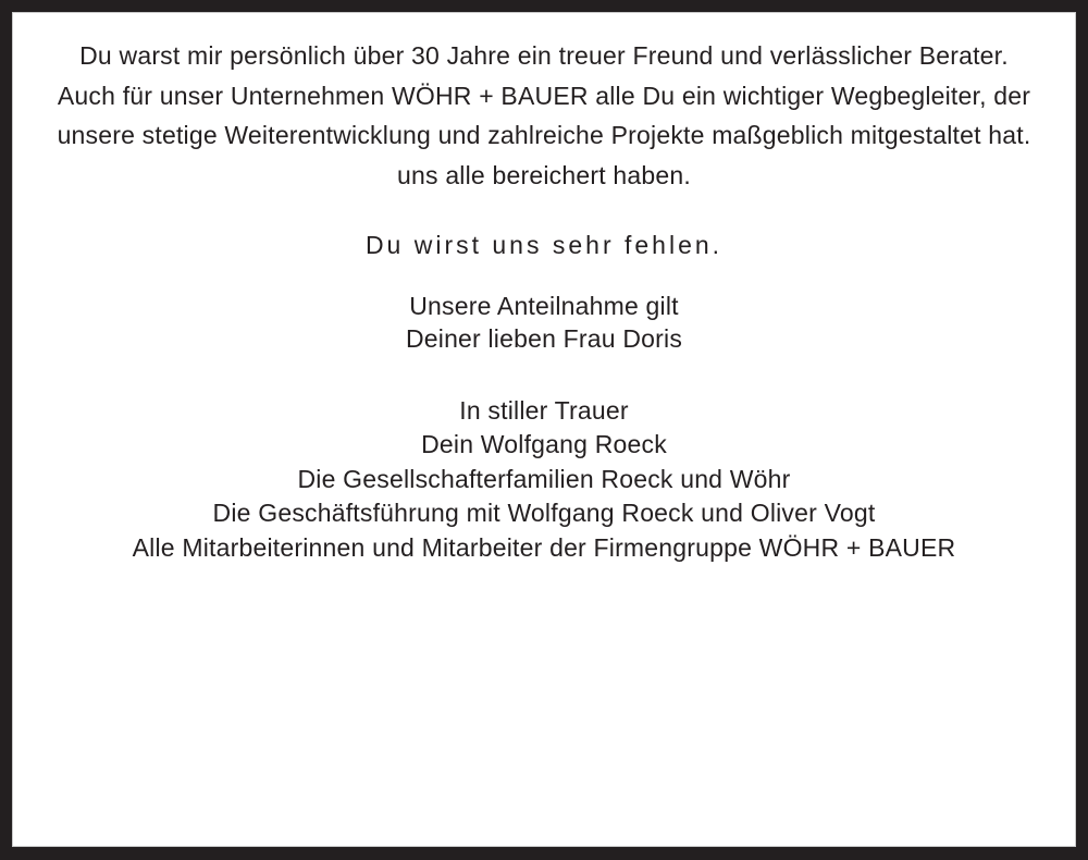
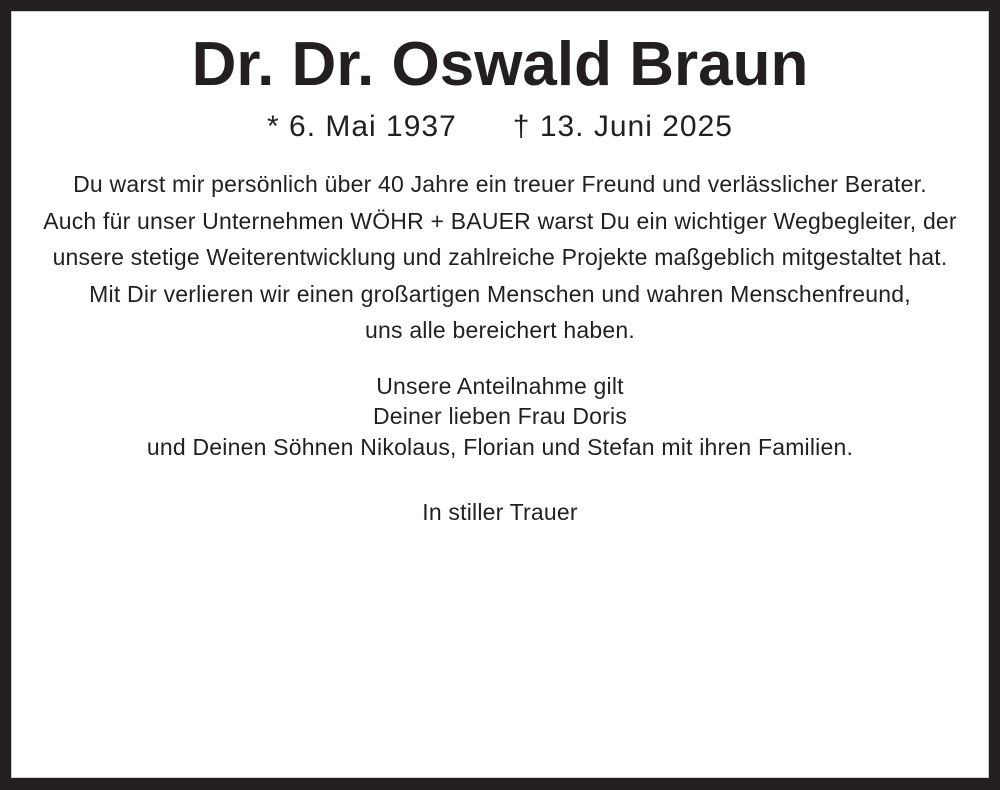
+ Dr. Dr. Oswald Braun
+ * 6. Mai 1937 † 13. Juni 2025
- Du warst mir persönlich über 30 Jahre ein treuer Freund und verlässlicher Berater.
+ Du warst mir persönlich über 40 Jahre ein treuer Freund und verlässlicher Berater.
- Auch für unser Unternehmen WÖHR + BAUER alle Du ein wichtiger Wegbegleiter, der
+ Auch für unser Unternehmen WÖHR + BAUER warst Du ein wichtiger Wegbegleiter, der
  unsere stetige Weiterentwicklung und zahlreiche Projekte maßgeblich mitgestaltet hat.
+ Mit Dir verlieren wir einen großartigen Menschen und wahren Menschenfreund,
  uns alle bereichert haben.
- Du wirst uns sehr fehlen.
  Unsere Anteilnahme gilt
  Deiner lieben Frau Doris
+ und Deinen Söhnen Nikolaus, Florian und Stefan mit ihren Familien.
  In stiller Trauer
- Dein Wolfgang Roeck
- Die Gesellschafterfamilien Roeck und Wöhr
- Die Geschäftsführung mit Wolfgang Roeck und Oliver Vogt
- Alle Mitarbeiterinnen und Mitarbeiter der Firmengruppe WÖHR + BAUER
